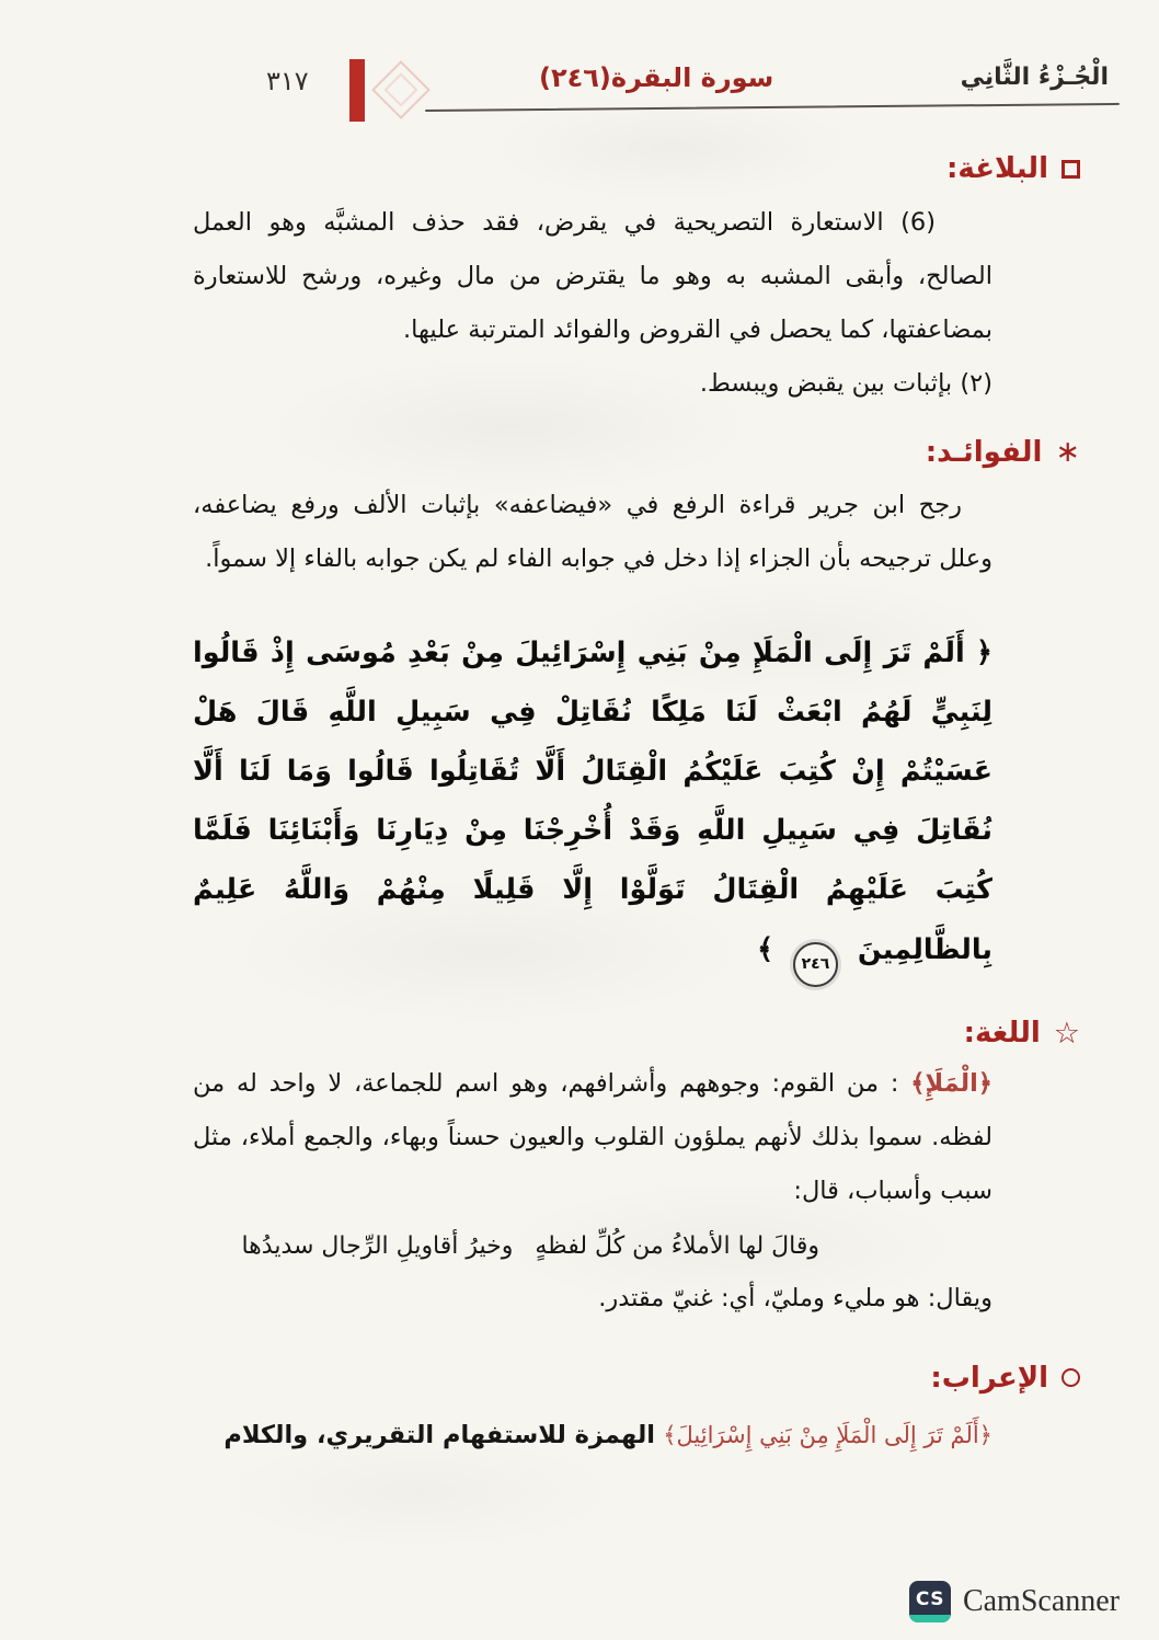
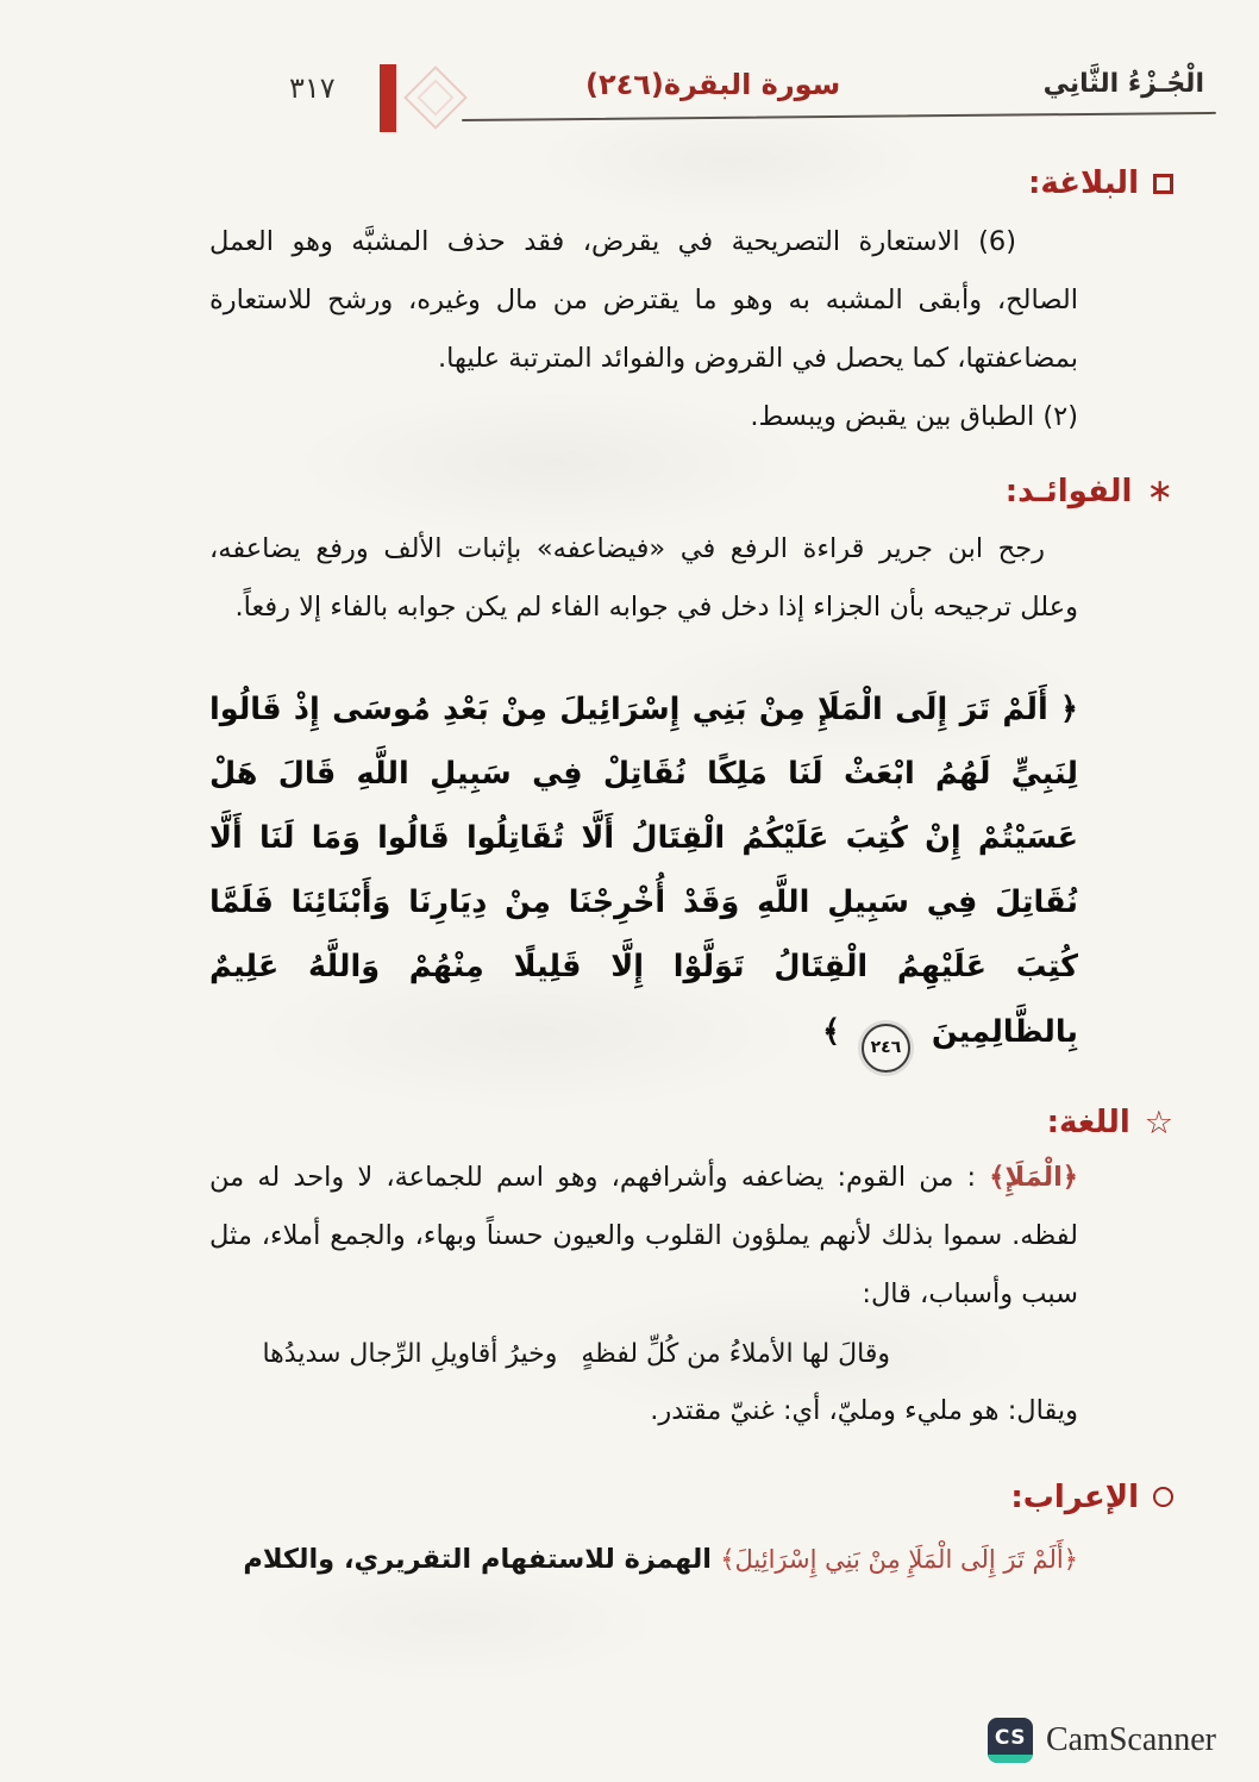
  ٣١٧
  سورة البقرة(٢٤٦)
  الْجُـزْءُ الثَّانِي
  البلاغة:
  (6) الاستعارة التصريحية في يقرض، فقد حذف المشبَّه وهو العمل الصالح، وأبقى المشبه به وهو ما يقترض من مال وغيره، ورشح للاستعارة بمضاعفتها، كما يحصل في القروض والفوائد المترتبة عليها.
- (٢) بإثبات بين يقبض ويبسط.
+ (٢) الطباق بين يقبض ويبسط.
  ∗
  الفوائـد:
- رجح ابن جرير قراءة الرفع في «فيضاعفه» بإثبات الألف ورفع يضاعفه، وعلل ترجيحه بأن الجزاء إذا دخل في جوابه الفاء لم يكن جوابه بالفاء إلا سمواً.
+ رجح ابن جرير قراءة الرفع في «فيضاعفه» بإثبات الألف ورفع يضاعفه، وعلل ترجيحه بأن الجزاء إذا دخل في جوابه الفاء لم يكن جوابه بالفاء إلا رفعاً.
  ﴿ أَلَمْ تَرَ إِلَى الْمَلَإِ مِنْ بَنِي إِسْرَائِيلَ مِنْ بَعْدِ مُوسَى إِذْ قَالُوا لِنَبِيٍّ لَهُمُ ابْعَثْ لَنَا مَلِكًا نُقَاتِلْ فِي سَبِيلِ اللَّهِ قَالَ هَلْ عَسَيْتُمْ إِنْ كُتِبَ عَلَيْكُمُ الْقِتَالُ أَلَّا تُقَاتِلُوا قَالُوا وَمَا لَنَا أَلَّا نُقَاتِلَ فِي سَبِيلِ اللَّهِ وَقَدْ أُخْرِجْنَا مِنْ دِيَارِنَا وَأَبْنَائِنَا فَلَمَّا كُتِبَ عَلَيْهِمُ الْقِتَالُ تَوَلَّوْا إِلَّا قَلِيلًا مِنْهُمْ وَاللَّهُ عَلِيمٌ بِالظَّالِمِينَ ٢٤٦ ﴾
  ☆
  اللغة:
- ﴿الْمَلَإِ﴾ : من القوم: وجوههم وأشرافهم، وهو اسم للجماعة، لا واحد له من لفظه. سموا بذلك لأنهم يملؤون القلوب والعيون حسناً وبهاء، والجمع أملاء، مثل سبب وأسباب، قال:
+ ﴿الْمَلَإِ﴾ : من القوم: يضاعفه وأشرافهم، وهو اسم للجماعة، لا واحد له من لفظه. سموا بذلك لأنهم يملؤون القلوب والعيون حسناً وبهاء، والجمع أملاء، مثل سبب وأسباب، قال:
  وقالَ لها الأملاءُ من كُلِّ لفظهٍ
  وخيرُ أقاويلِ الرِّجال سديدُها
  ويقال: هو مليء ومليّ، أي: غنيّ مقتدر.
  الإعراب:
  ﴿أَلَمْ تَرَ إِلَى الْمَلَإِ مِنْ بَنِي إِسْرَائِيلَ﴾ الهمزة للاستفهام التقريري، والكلام
  CS
  CamScanner
